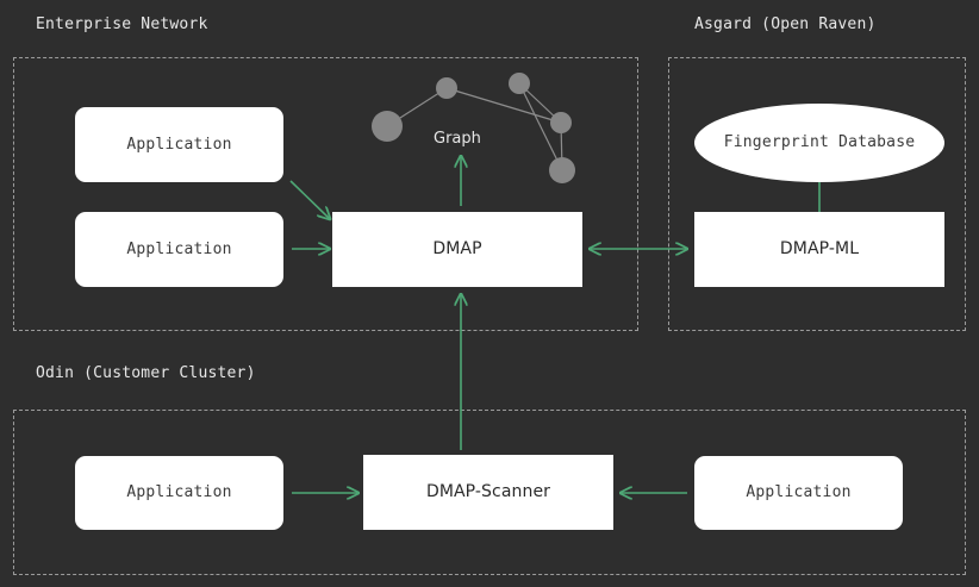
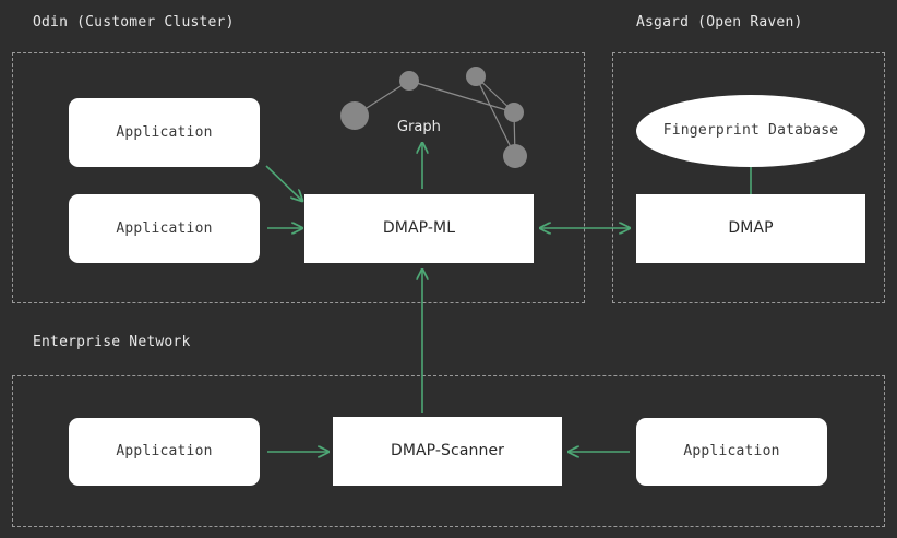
- Enterprise Network
+ Odin (Customer Cluster)
  Asgard (Open Raven)
- Odin (Customer Cluster)
+ Enterprise Network
  Graph
  Application
  Application
- DMAP
+ DMAP-ML
  Fingerprint Database
- DMAP-ML
+ DMAP
  Application
  DMAP-Scanner
  Application
